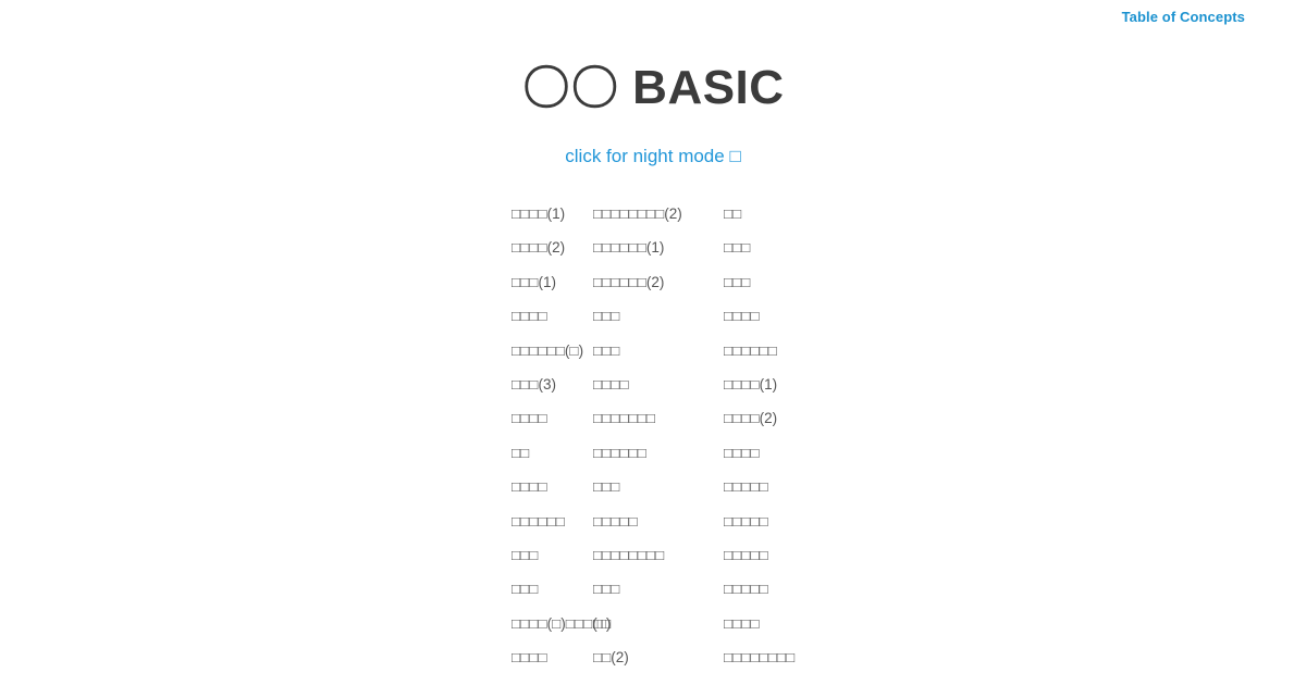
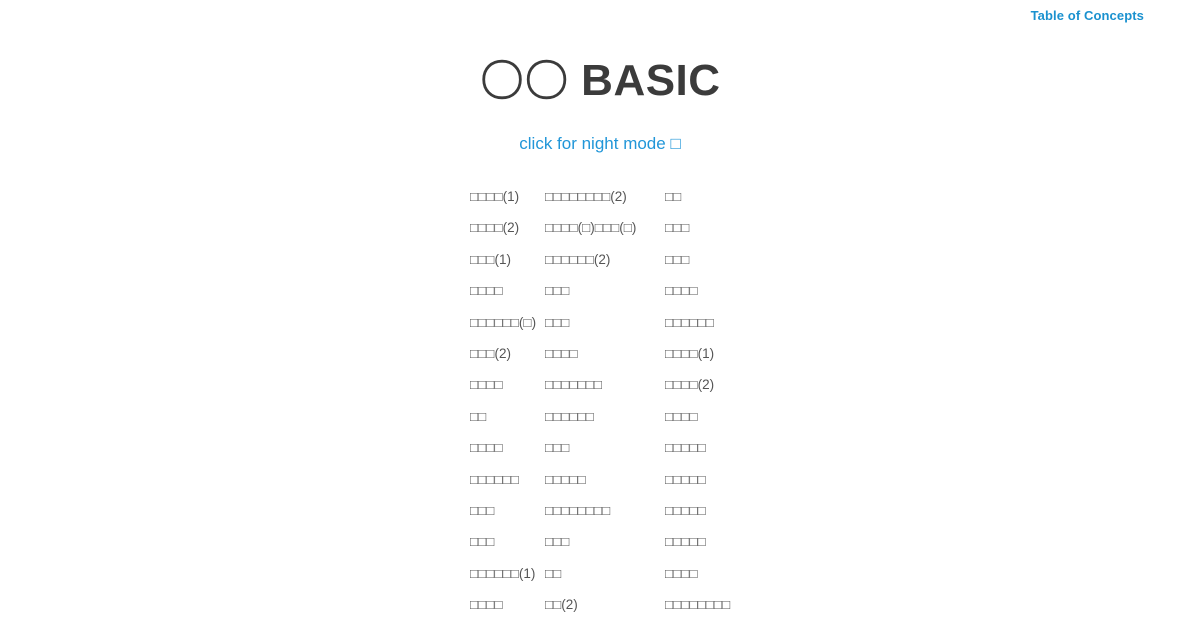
  Table of Concepts
  〇〇 BASIC
  click for night mode □
  □□□□(1)
  □□□□□□□□(2)
  □□
  □□□□(2)
- □□□□□□(1)
+ □□□□(□)□□□(□)
  □□□
  □□□(1)
  □□□□□□(2)
  □□□
  □□□□
  □□□
  □□□□
  □□□□□□(□)
  □□□
  □□□□□□
- □□□(3)
+ □□□(2)
  □□□□
  □□□□(1)
  □□□□
  □□□□□□□
  □□□□(2)
  □□
  □□□□□□
  □□□□
  □□□□
  □□□
  □□□□□
  □□□□□□
  □□□□□
  □□□□□
  □□□
  □□□□□□□□
  □□□□□
  □□□
  □□□
  □□□□□
- □□□□(□)□□□(□)
+ □□□□□□(1)
  □□
  □□□□
  □□□□
  □□(2)
  □□□□□□□□
